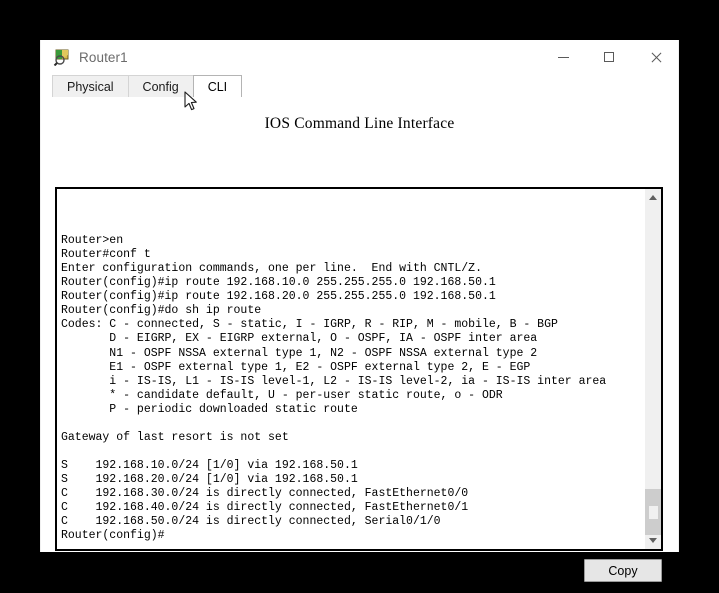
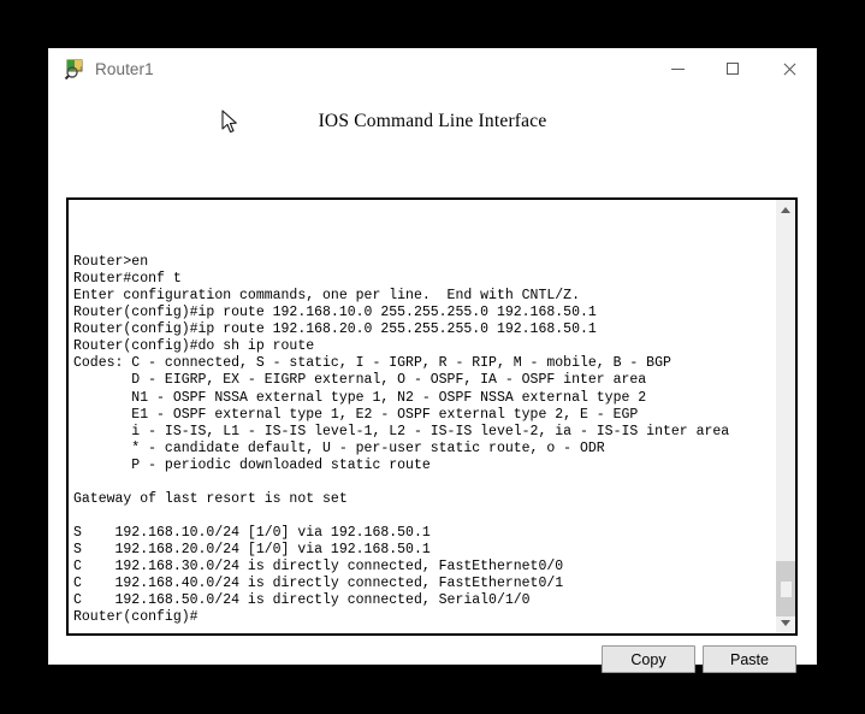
  Router1
- Physical
- Config
- CLI
  IOS Command Line Interface
  Router>en
  Router#conf t
  Enter configuration commands, one per line. End with CNTL/Z.
  Router(config)#ip route 192.168.10.0 255.255.255.0 192.168.50.1
  Router(config)#ip route 192.168.20.0 255.255.255.0 192.168.50.1
  Router(config)#do sh ip route
  Codes: C - connected, S - static, I - IGRP, R - RIP, M - mobile, B - BGP
  D - EIGRP, EX - EIGRP external, O - OSPF, IA - OSPF inter area
  N1 - OSPF NSSA external type 1, N2 - OSPF NSSA external type 2
  E1 - OSPF external type 1, E2 - OSPF external type 2, E - EGP
  i - IS-IS, L1 - IS-IS level-1, L2 - IS-IS level-2, ia - IS-IS inter area
  * - candidate default, U - per-user static route, o - ODR
  P - periodic downloaded static route
  Gateway of last resort is not set
  S 192.168.10.0/24 [1/0] via 192.168.50.1
  S 192.168.20.0/24 [1/0] via 192.168.50.1
  C 192.168.30.0/24 is directly connected, FastEthernet0/0
  C 192.168.40.0/24 is directly connected, FastEthernet0/1
  C 192.168.50.0/24 is directly connected, Serial0/1/0
  Router(config)#
  Copy
+ Paste
